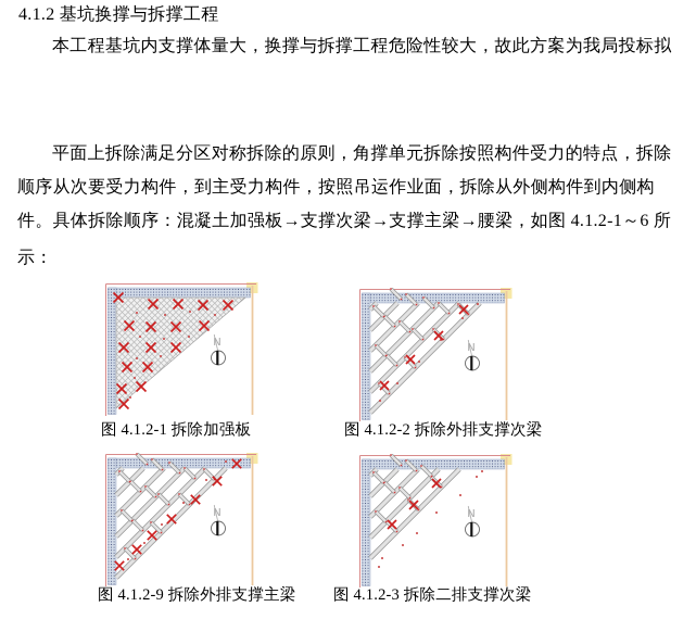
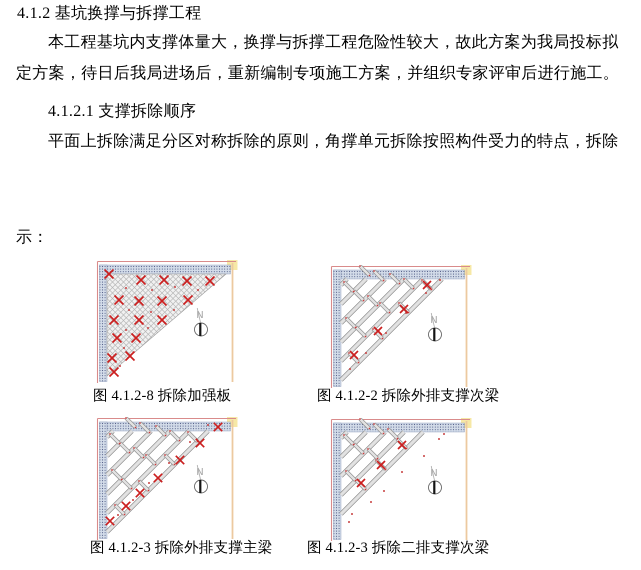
  4.1.2 基坑换撑与拆撑工程
  本工程基坑内支撑体量大，换撑与拆撑工程危险性较大，故此方案为我局投标拟
+ 定方案，待日后我局进场后，重新编制专项施工方案，并组织专家评审后进行施工。
+ 4.1.2.1 支撑拆除顺序
  平面上拆除满足分区对称拆除的原则，角撑单元拆除按照构件受力的特点，拆除
- 顺序从次要受力构件，到主受力构件，按照吊运作业面，拆除从外侧构件到内侧构
- 件。具体拆除顺序：混凝土加强板→支撑次梁→支撑主梁→腰梁，如图 4.1.2-1～6 所
  示：
  N
  N
  N
  N
- 图 4.1.2-1 拆除加强板
+ 图 4.1.2-8 拆除加强板
  图 4.1.2-2 拆除外排支撑次梁
- 图 4.1.2-9 拆除外排支撑主梁
+ 图 4.1.2-3 拆除外排支撑主梁
  图 4.1.2-3 拆除二排支撑次梁
